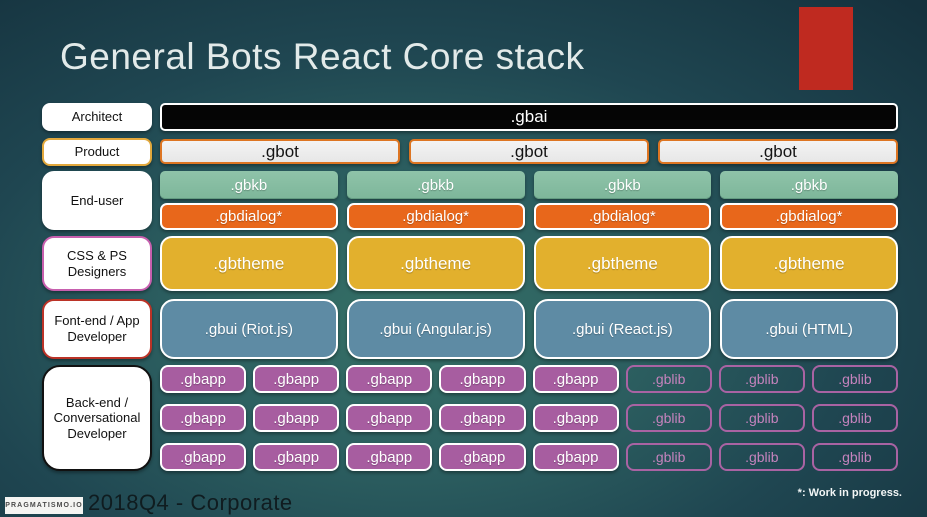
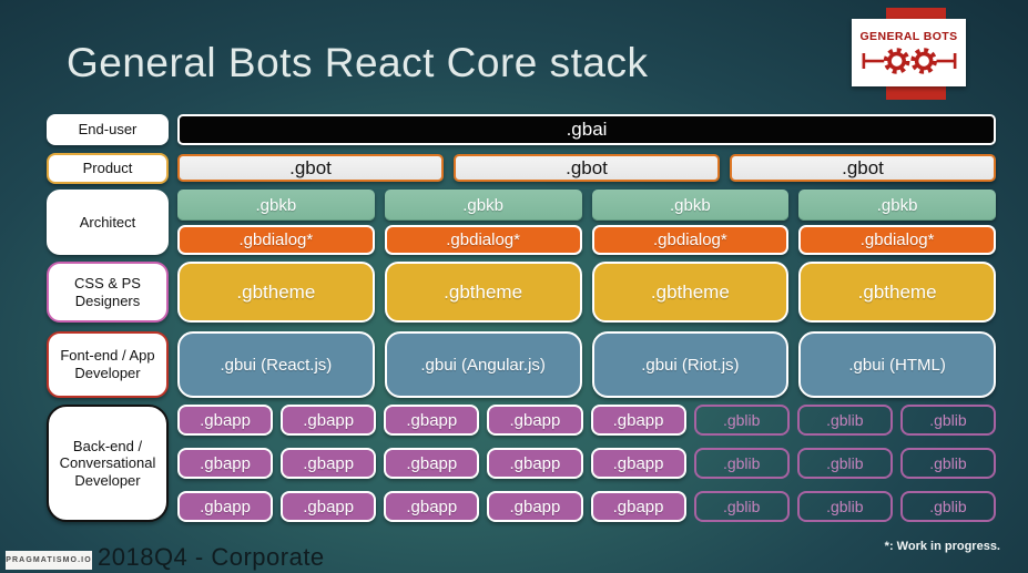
  General Bots React Core stack
+ GENERAL BOTS
- Architect
+ End-user
  Product
- End-user
+ Architect
  CSS & PS Designers
  Font-end / App Developer
  Back-end / Conversational Developer
  .gbai
  .gbot
  .gbot
  .gbot
  .gbkb
  .gbkb
  .gbkb
  .gbkb
  .gbdialog*
  .gbdialog*
  .gbdialog*
  .gbdialog*
  .gbtheme
  .gbtheme
  .gbtheme
  .gbtheme
- .gbui (Riot.js)
+ .gbui (React.js)
  .gbui (Angular.js)
- .gbui (React.js)
+ .gbui (Riot.js)
  .gbui (HTML)
  .gbapp
  .gbapp
  .gbapp
  .gbapp
  .gbapp
  .gblib
  .gblib
  .gblib
  .gbapp
  .gbapp
  .gbapp
  .gbapp
  .gbapp
  .gblib
  .gblib
  .gblib
  .gbapp
  .gbapp
  .gbapp
  .gbapp
  .gbapp
  .gblib
  .gblib
  .gblib
  2018Q4 - Corporate
  *: Work in progress.
